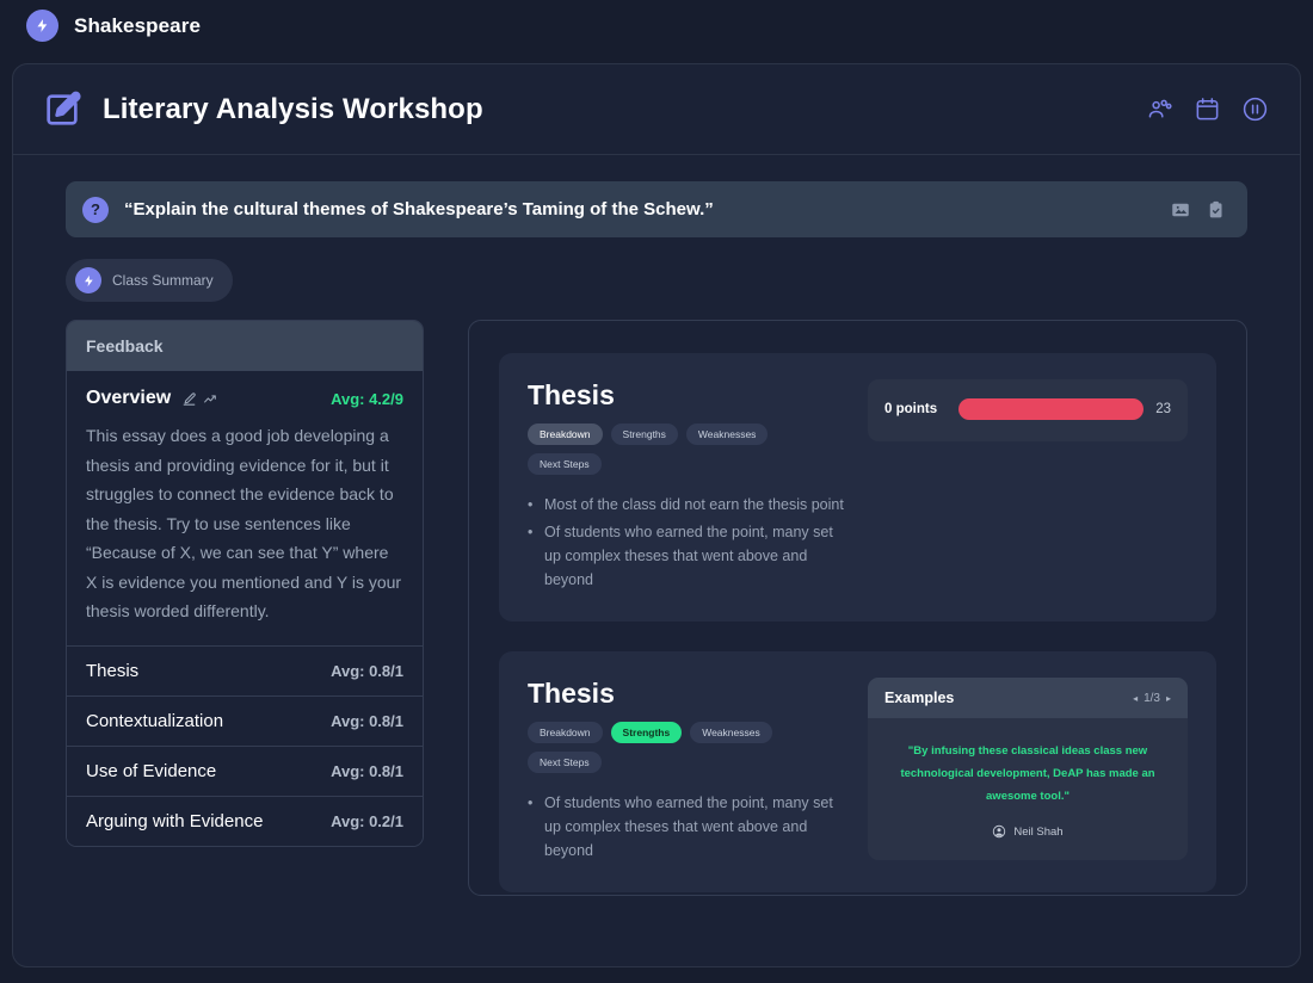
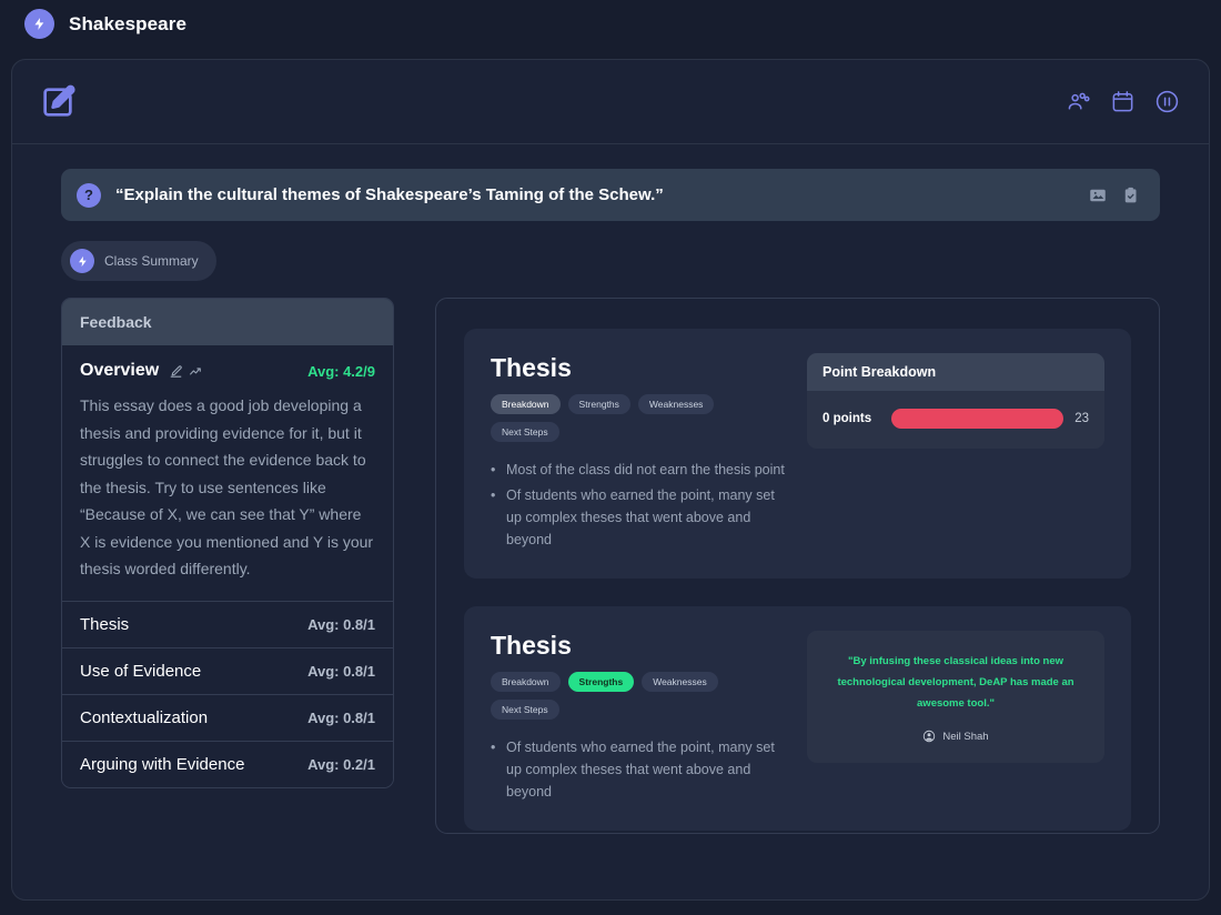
  Shakespeare
- Literary Analysis Workshop
  ?
  “Explain the cultural themes of Shakespeare’s Taming of the Schew.”
  Class Summary
  Feedback
  Overview
  Avg: 4.2/9
  This essay does a good job developing a thesis and providing evidence for it, but it struggles to connect the evidence back to the thesis. Try to use sentences like “Because of X, we can see that Y” where X is evidence you mentioned and Y is your thesis worded differently.
  Thesis
  Avg: 0.8/1
- Contextualization
+ Use of Evidence
  Avg: 0.8/1
- Use of Evidence
+ Contextualization
  Avg: 0.8/1
  Arguing with Evidence
  Avg: 0.2/1
  Thesis
  Breakdown
  Strengths
  Weaknesses
  Next Steps
  Most of the class did not earn the thesis point
  Of students who earned the point, many set up complex theses that went above and beyond
+ Point Breakdown
  0 points
  23
  Thesis
  Breakdown
  Strengths
  Weaknesses
  Next Steps
  Of students who earned the point, many set up complex theses that went above and beyond
- Examples
- ◂
- 1/3
- ▸
- "By infusing these classical ideas class new technological development, DeAP has made an awesome tool."
+ "By infusing these classical ideas into new technological development, DeAP has made an awesome tool."
  Neil Shah
